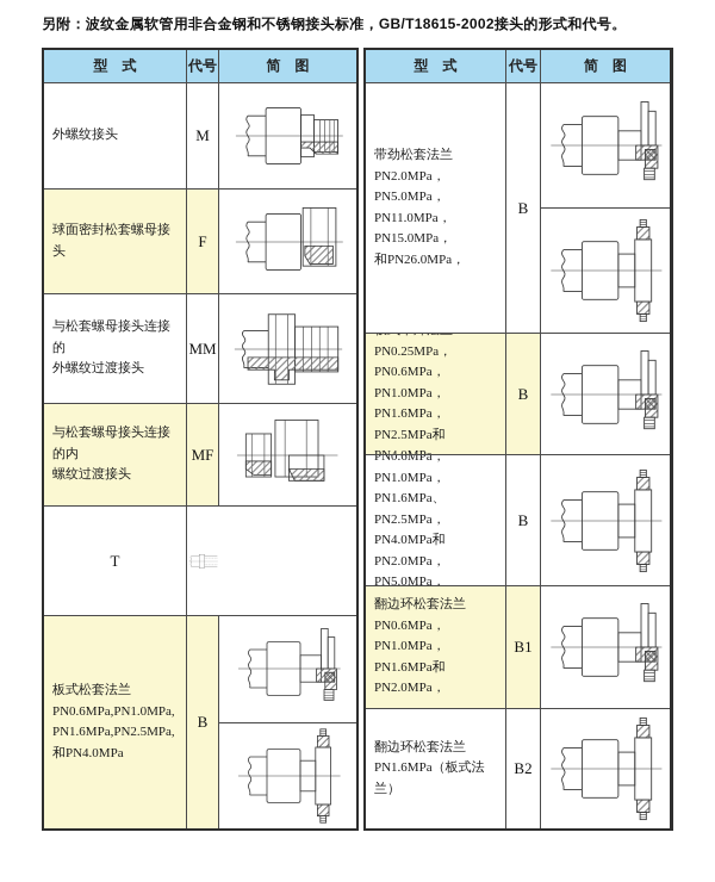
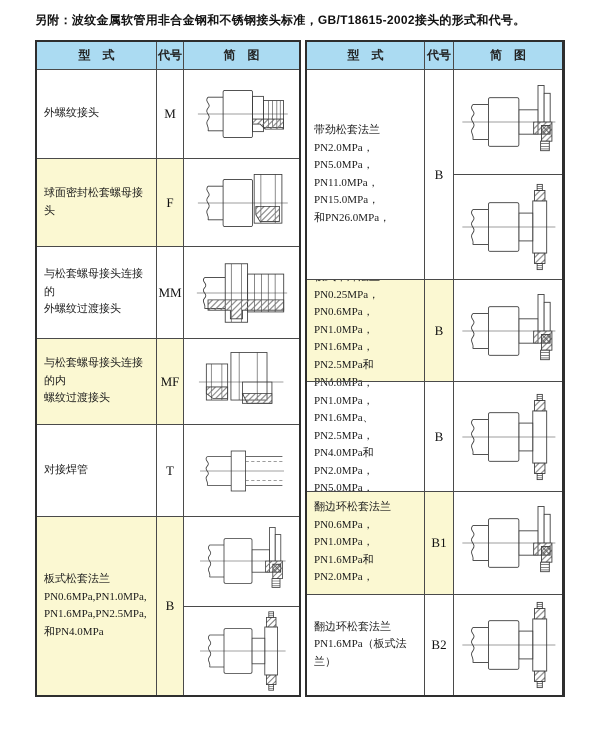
  另附：波纹金属软管用非合金钢和不锈钢接头标准，GB/T18615-2002接头的形式和代号。
  型 式
  代号
  简 图
  外螺纹接头
  M
  球面密封松套螺母接头
  F
  与松套螺母接头连接的
  外螺纹过渡接头
  MM
  与松套螺母接头连接的内
  螺纹过渡接头
  MF
+ 对接焊管
  T
  板式松套法兰
  PN0.6MPa,PN1.0MPa,
  PN1.6MPa,PN2.5MPa,
  和PN4.0MPa
  B
  型 式
  代号
  简 图
  带劲松套法兰
  PN2.0MPa，PN5.0MPa，
  PN11.0MPa，PN15.0MPa，
  和PN26.0MPa，
  B
  PN0.25MPa，PN0.6MPa，
  PN1.0MPa，PN1.6MPa，
  B
  PN1.0MPa，PN1.6MPa、
  PN2.5MPa，PN4.0MPa和
  PN2.0MPa，PN5.0MPa，
  B
  翻边环松套法兰
  PN0.6MPa，PN1.0MPa，
  PN1.6MPa和PN2.0MPa，
  B1
  翻边环松套法兰
  PN1.6MPa（板式法兰）
  B2
